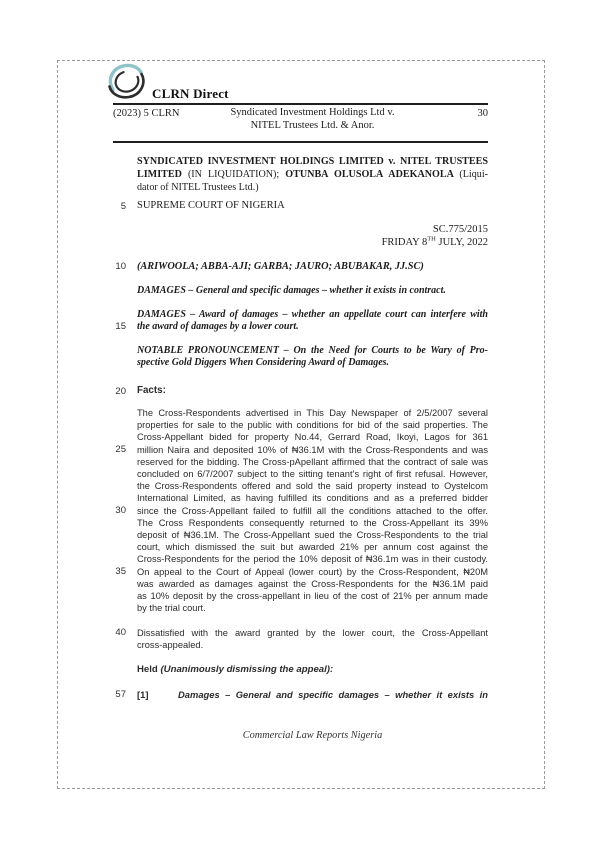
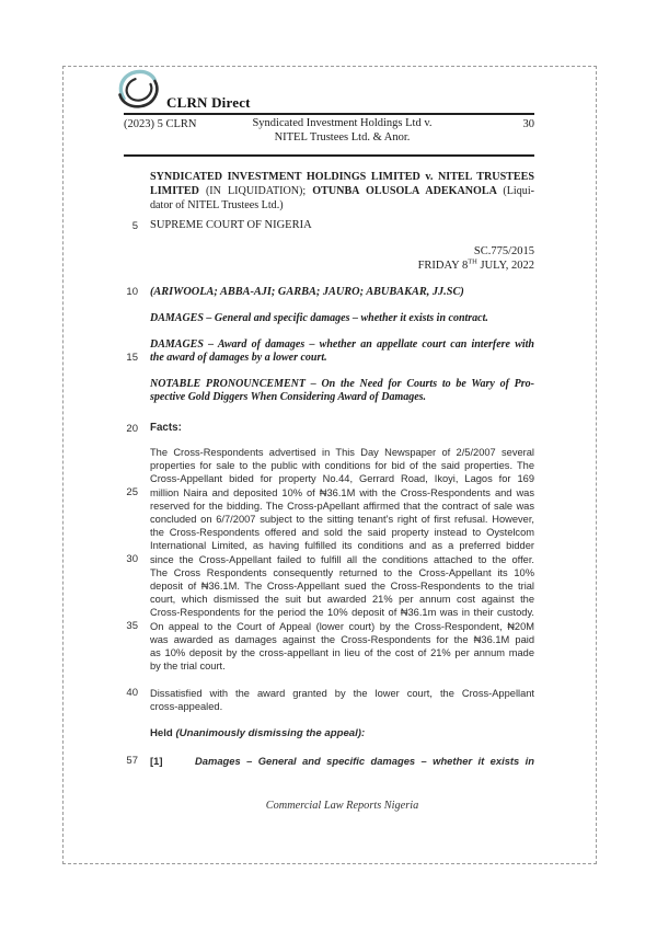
  CLRN Direct
  (2023) 5 CLRN
  Syndicated Investment Holdings Ltd v.
  NITEL Trustees Ltd. & Anor.
  30
  SYNDICATED INVESTMENT HOLDINGS LIMITED v. NITEL TRUSTEES
  LIMITED (IN LIQUIDATION); OTUNBA OLUSOLA ADEKANOLA (Liqui-
  dator of NITEL Trustees Ltd.)
  5
  10
  15
  20
  25
  30
  35
  40
  57
  SUPREME COURT OF NIGERIA
  SC.775/2015
  FRIDAY 8 JULY, 2022
  (ARIWOOLA; ABBA-AJI; GARBA; JAURO; ABUBAKAR, JJ.SC)
  DAMAGES – General and specific damages – whether it exists in contract.
  DAMAGES – Award of damages – whether an appellate court can interfere with
  the award of damages by a lower court.
  NOTABLE PRONOUNCEMENT – On the Need for Courts to be Wary of Pro-
  spective Gold Diggers When Considering Award of Damages.
  Facts:
  The Cross-Respondents advertised in This Day Newspaper of 2/5/2007 several
  properties for sale to the public with conditions for bid of the said properties. The
- Cross-Appellant bided for property No.44, Gerrard Road, Ikoyi, Lagos for 361
+ Cross-Appellant bided for property No.44, Gerrard Road, Ikoyi, Lagos for 169
  million Naira and deposited 10% of ₦36.1M with the Cross-Respondents and was
  reserved for the bidding. The Cross-pApellant affirmed that the contract of sale was
  concluded on 6/7/2007 subject to the sitting tenant’s right of first refusal. However,
  the Cross-Respondents offered and sold the said property instead to Oystelcom
  International Limited, as having fulfilled its conditions and as a preferred bidder
  since the Cross-Appellant failed to fulfill all the conditions attached to the offer.
- The Cross Respondents consequently returned to the Cross-Appellant its 39%
+ The Cross Respondents consequently returned to the Cross-Appellant its 10%
  deposit of ₦36.1M. The Cross-Appellant sued the Cross-Respondents to the trial
  court, which dismissed the suit but awarded 21% per annum cost against the
  Cross-Respondents for the period the 10% deposit of ₦36.1m was in their custody.
  On appeal to the Court of Appeal (lower court) by the Cross-Respondent, ₦20M
  was awarded as damages against the Cross-Respondents for the ₦36.1M paid
  as 10% deposit by the cross-appellant in lieu of the cost of 21% per annum made
  by the trial court.
  Dissatisfied with the award granted by the lower court, the Cross-Appellant
  cross-appealed.
  Held (Unanimously dismissing the appeal):
  [1]
  Damages – General and specific damages – whether it exists in
  Commercial Law Reports Nigeria
